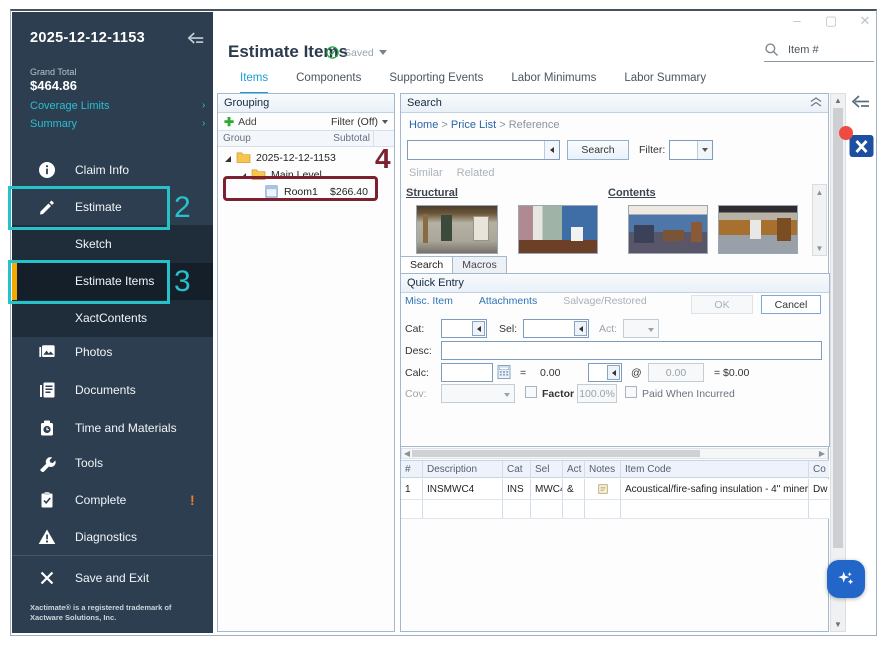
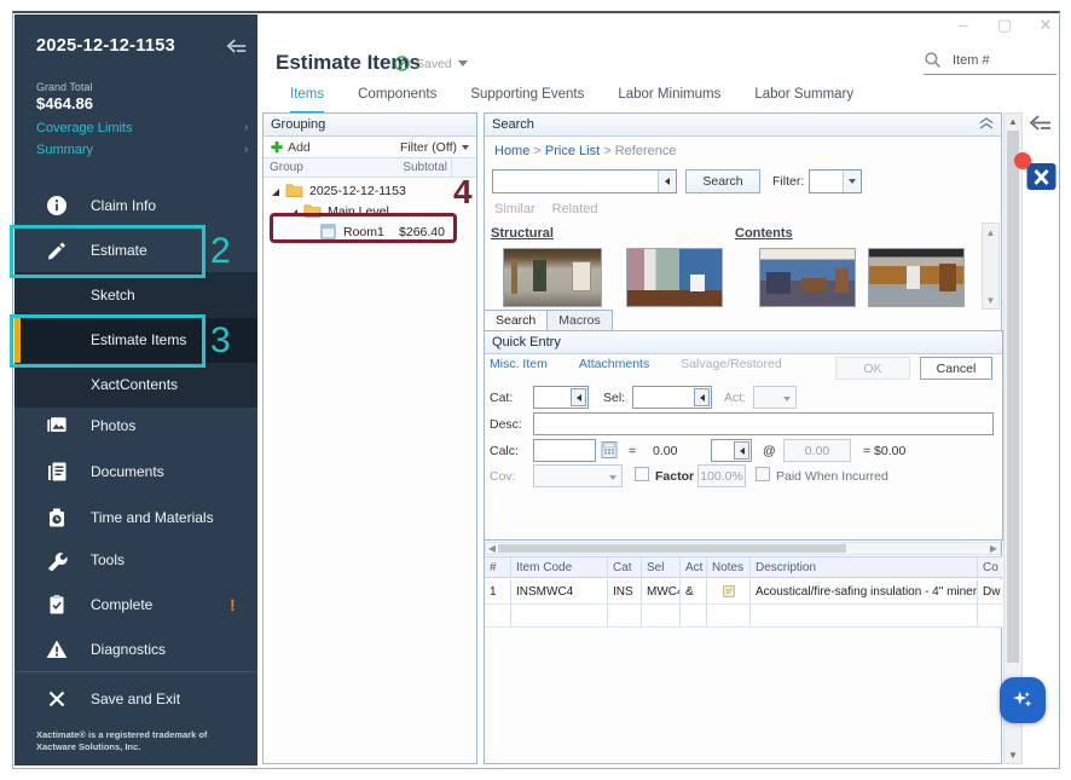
  –
  ▢
  ✕
  2025-12-12-1153
  Grand Total
  $464.86
  Coverage Limits
  ›
  Summary
  ›
  Claim Info
  Estimate
  Sketch
  Estimate Items
  XactContents
  Photos
  Documents
  Time and Materials
  Tools
  Complete
  !
  Diagnostics
  Save and Exit
  Xactimate® is a registered trademark of
  Xactware Solutions, Inc.
  Estimate Items
  Saved
  Item #
  Items
  Components
  Supporting Events
  Labor Minimums
  Labor Summary
  Grouping
  ✚
  Add
  Filter (Off)
  Group
  Subtotal
  2025-12-12-1153
  Main Level
  Room1
  $266.40
  Search
  Home > Price List > Reference
  Search
  Filter:
  Similar
  Related
  Structural
  Contents
  ▲
  ▼
  Search
  Macros
  Quick Entry
  Misc. Item
  Attachments
  Salvage/Restored
  OK
  Cancel
  Cat:
  Sel:
  Act:
  Desc:
  Calc:
  =
  0.00
  @
  0.00
  = $0.00
  Cov:
  Factor
  100.0%
  Paid When Incurred
  ◀
  ▶
  #
- Description
+ Item Code
  Cat
  Sel
  Act
  Notes
- Item Code
+ Description
  Co
  1
  INSMWC4
  INS
  MWC4
  &
  Acoustical/fire-safing insulation - 4" miner
  Dw
  ▲
  ▼
  2
  3
  4
